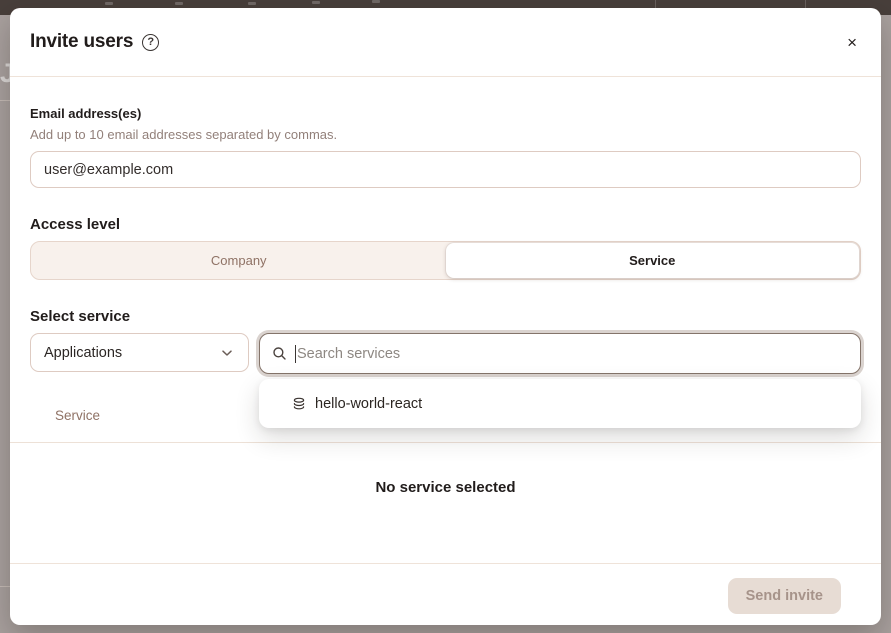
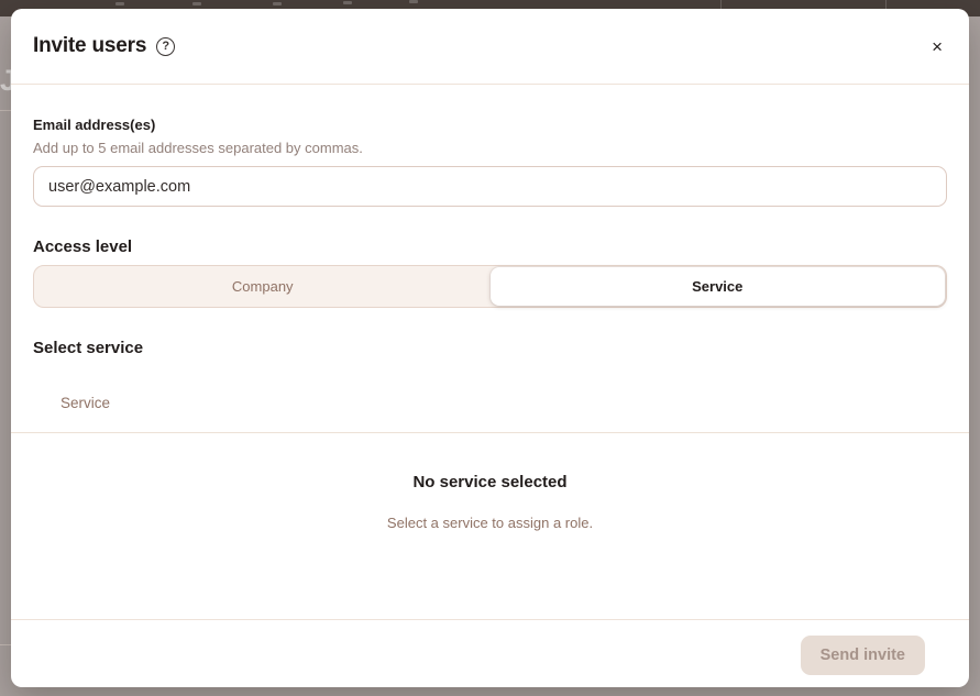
  J
  Invite users
  ?
  ×
  Email address(es)
- Add up to 10 email addresses separated by commas.
+ Add up to 5 email addresses separated by commas.
  user@example.com
  Access level
  Company
  Service
  Select service
- Applications
- Search services
- hello-world-react
  Service
  No service selected
+ Select a service to assign a role.
  Send invite
